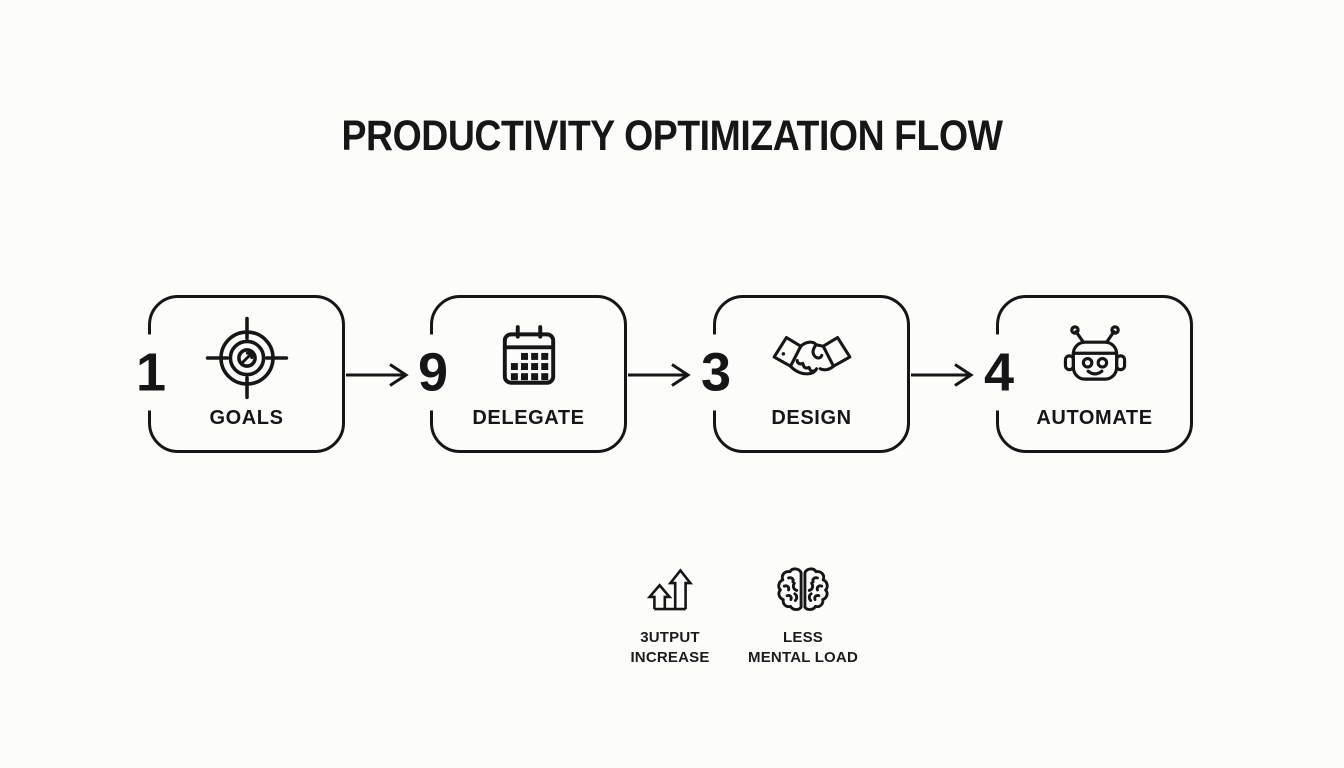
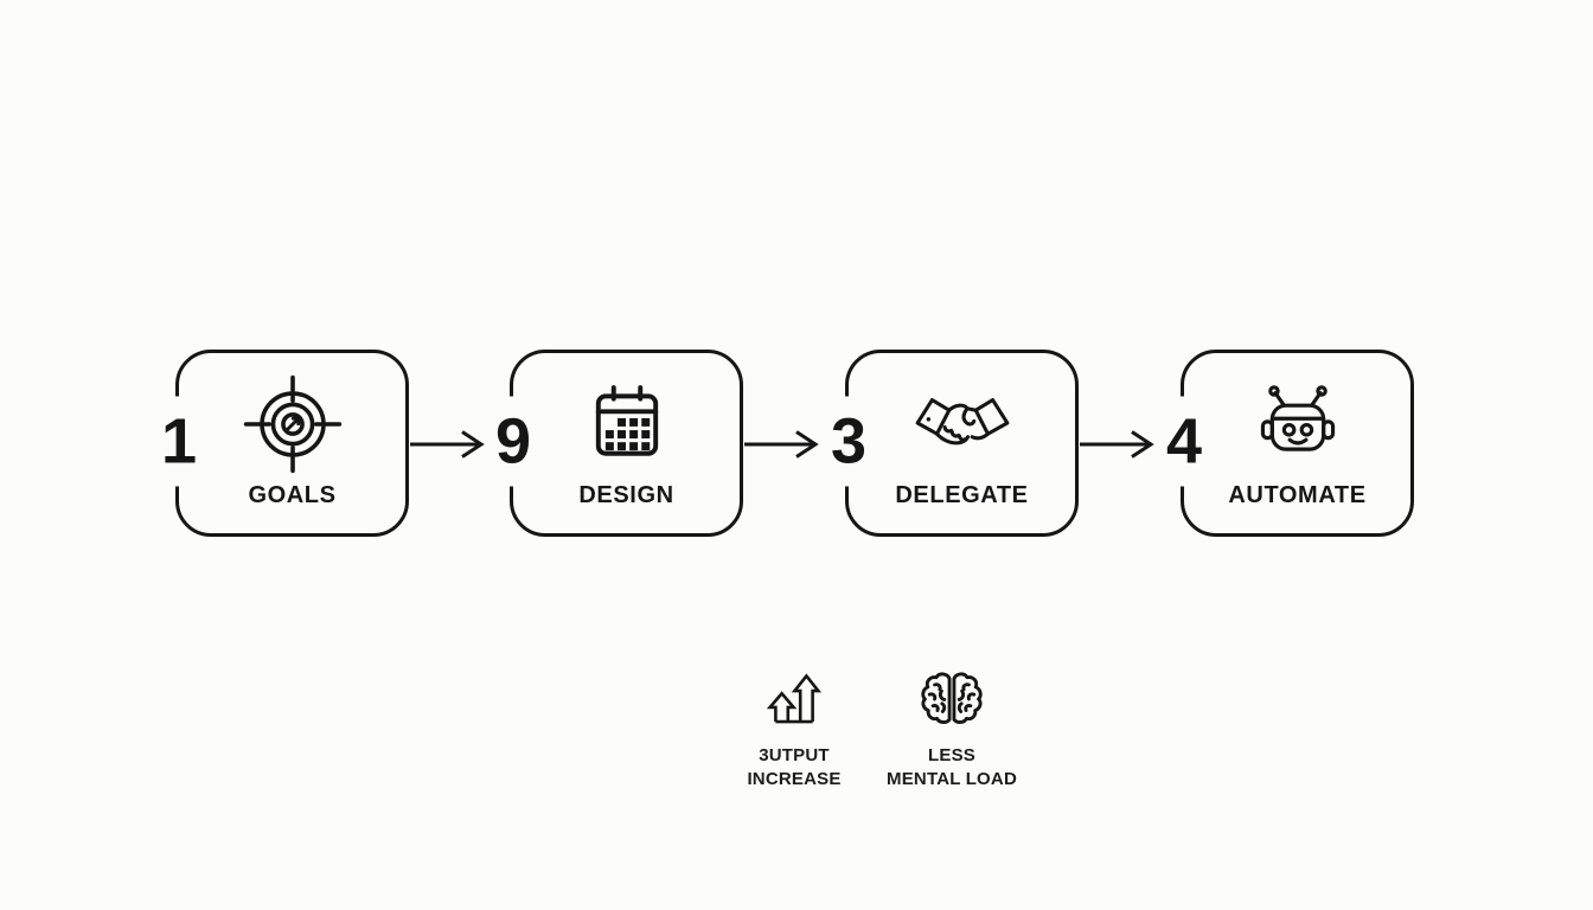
- PRODUCTIVITY OPTIMIZATION FLOW
  1
  GOALS
  9
- DELEGATE
+ DESIGN
  3
- DESIGN
+ DELEGATE
  4
  AUTOMATE
  3UTPUT
  INCREASE
  LESS
  MENTAL LOAD
